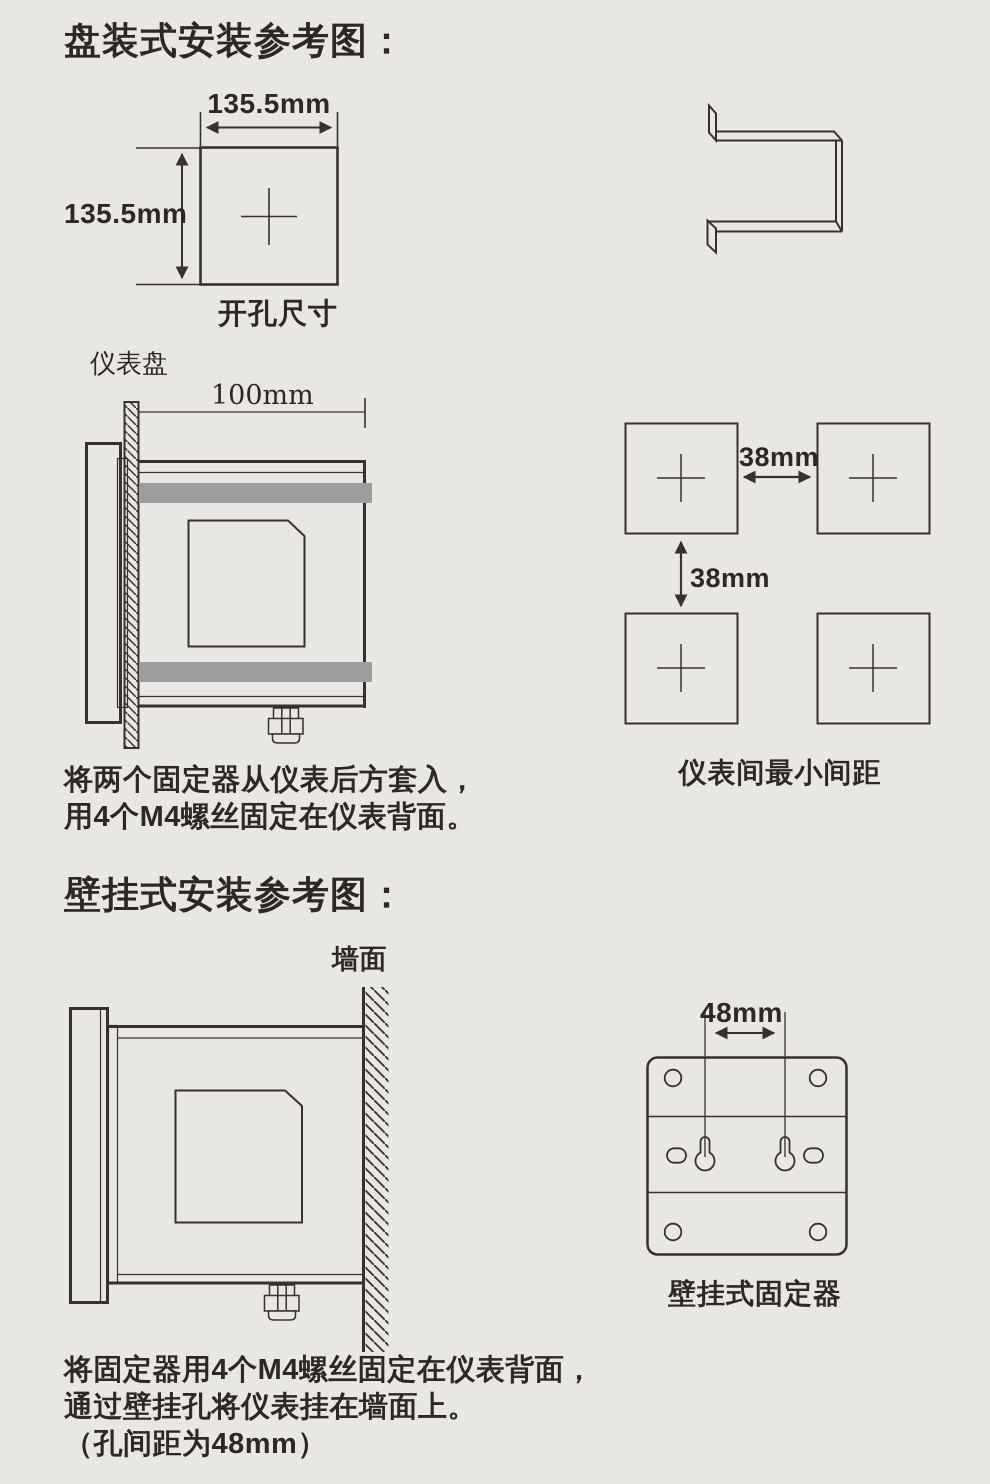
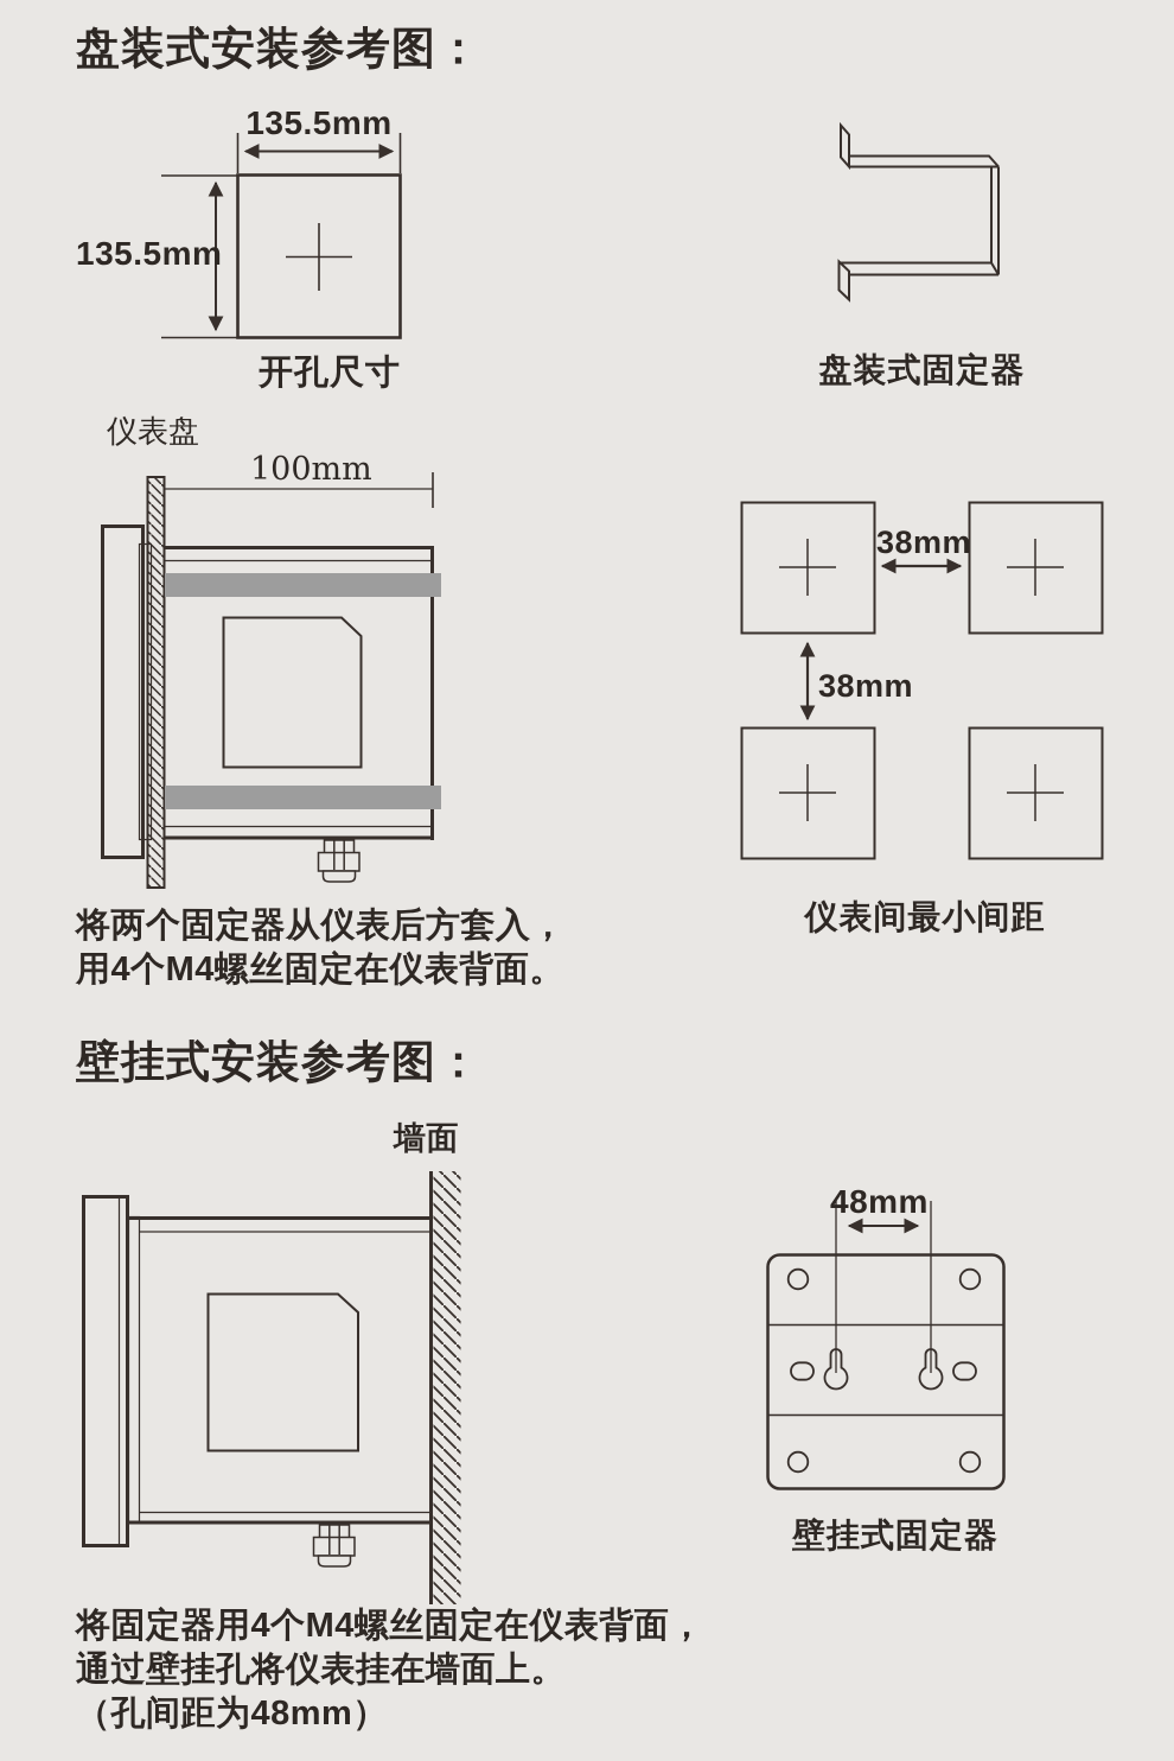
  盘装式安装参考图：
  135.5mm
  135.5mm
  开孔尺寸
+ 盘装式固定器
  仪表盘
  100mm
  38mm
  38mm
  仪表间最小间距
  将两个固定器从仪表后方套入，
  用4个M4螺丝固定在仪表背面。
  壁挂式安装参考图：
  墙面
  48mm
  壁挂式固定器
  将固定器用4个M4螺丝固定在仪表背面，
  通过壁挂孔将仪表挂在墙面上。
  （孔间距为48mm）
